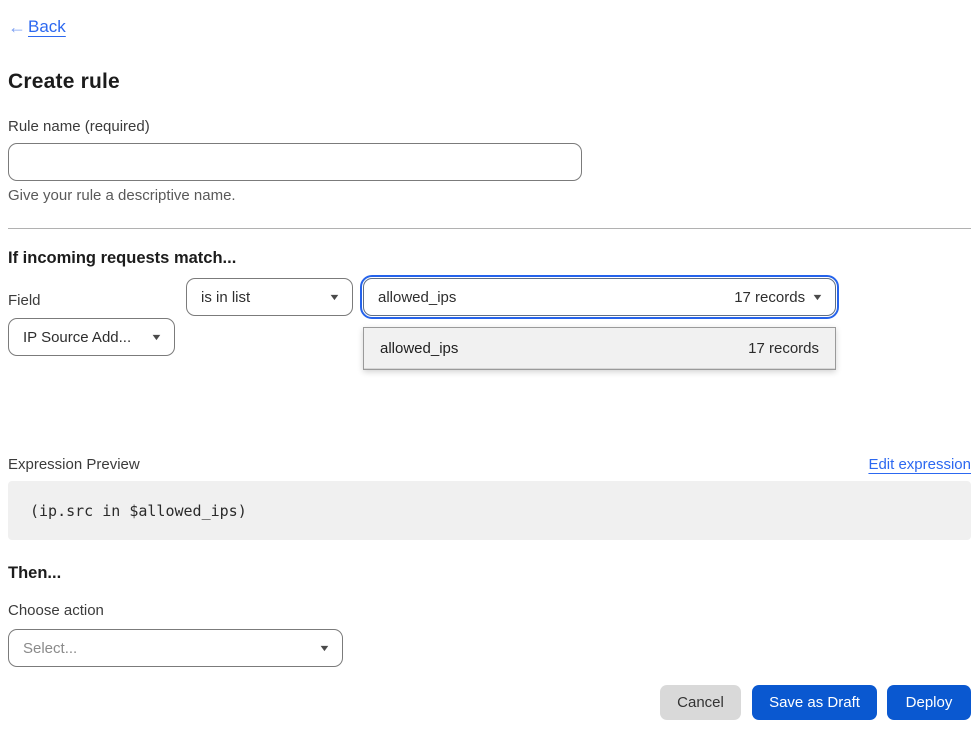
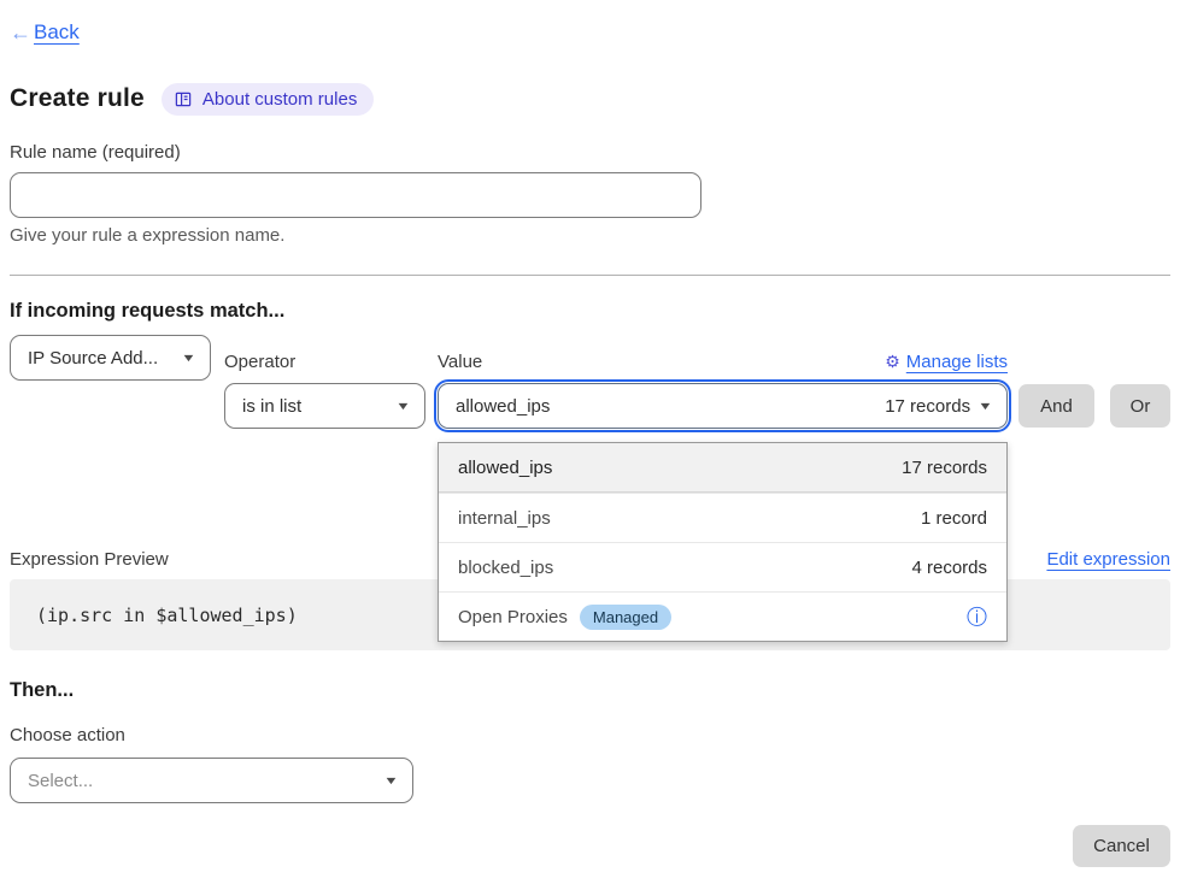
  ←
  Back
  Create rule
+ About custom rules
  Rule name (required)
- Give your rule a descriptive name.
+ Give your rule a expression name.
  If incoming requests match...
- Field
  IP Source Add...
  ▼
+ Operator
  is in list
  ▼
+ Value
+ ⚙
+ Manage lists
  allowed_ips
  17 records
  ▼
  allowed_ips
  17 records
+ internal_ips
+ 1 record
+ blocked_ips
+ 4 records
+ Open Proxies
+ Managed
+ ⓘ
+ And
+ Or
  Expression Preview
  Edit expression
  (ip.src in $allowed_ips)
  Then...
  Choose action
  Select...
  ▼
  Cancel
- Save as Draft
- Deploy
